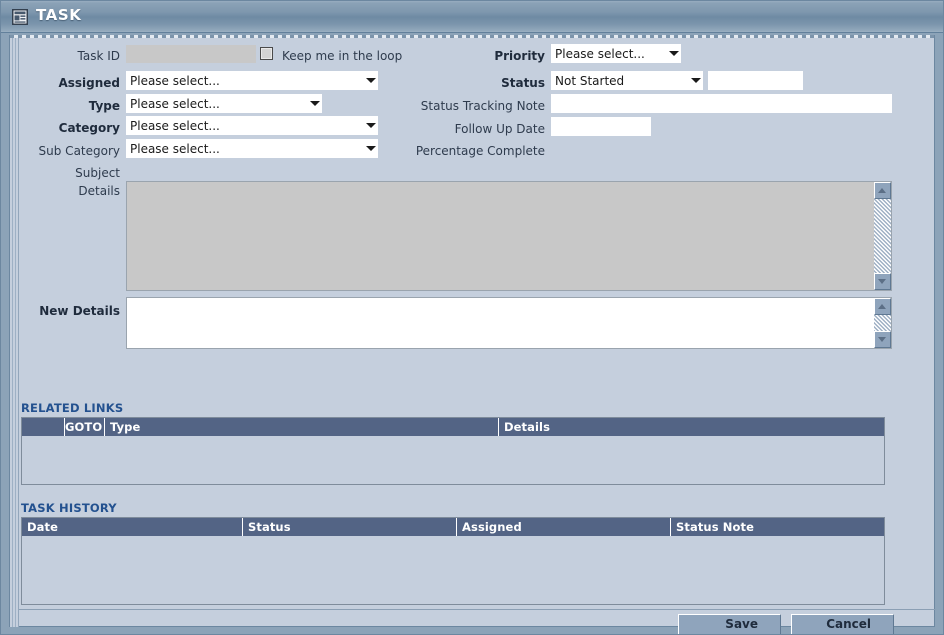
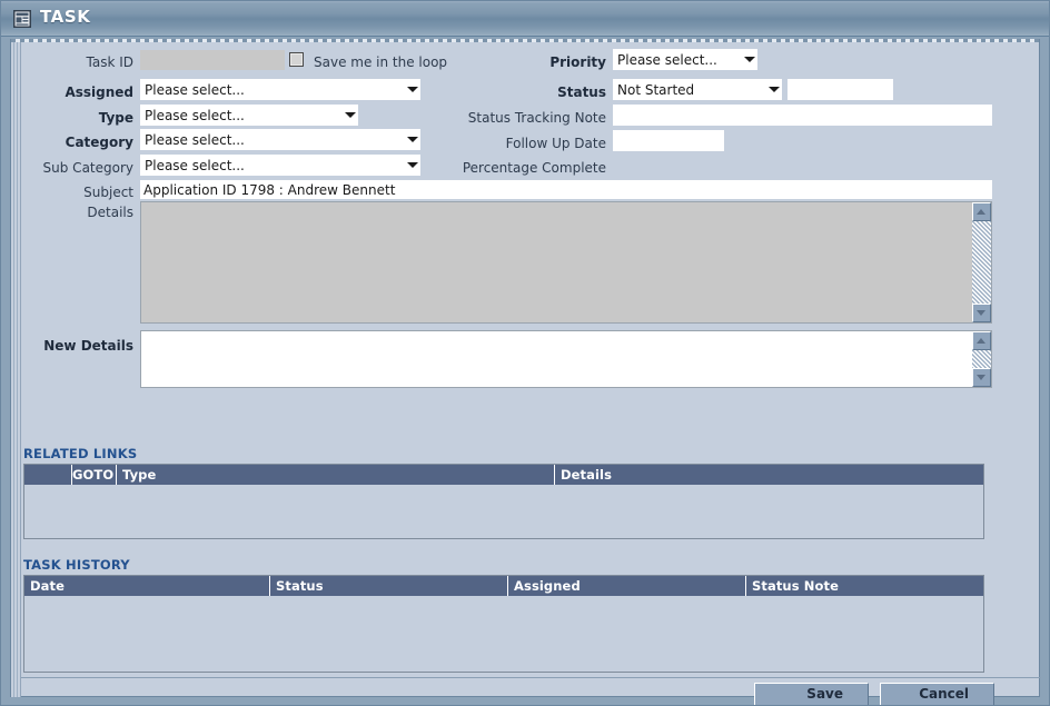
  TASK
  Task ID
- Keep me in the loop
+ Save me in the loop
  Priority
  Please select...
  Assigned
  Please select...
  Status
  Not Started
  Type
  Please select...
  Status Tracking Note
  Category
  Please select...
  Follow Up Date
  Sub Category
  Please select...
  Percentage Complete
  Subject
+ Application ID 1798 : Andrew Bennett
  Details
  New Details
  RELATED LINKS
  GOTO
  Type
  Details
  TASK HISTORY
  Date
  Status
  Assigned
  Status Note
  Save
  Cancel
